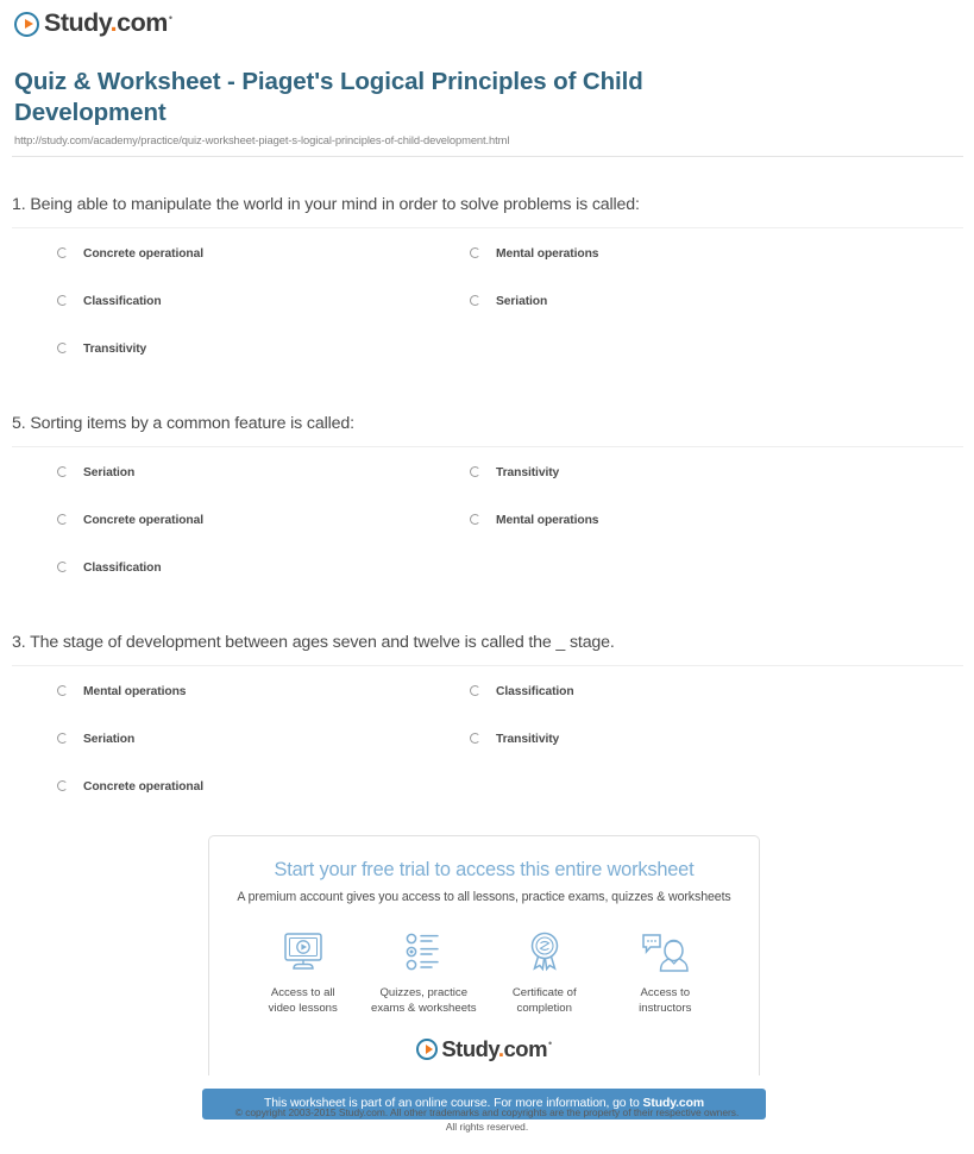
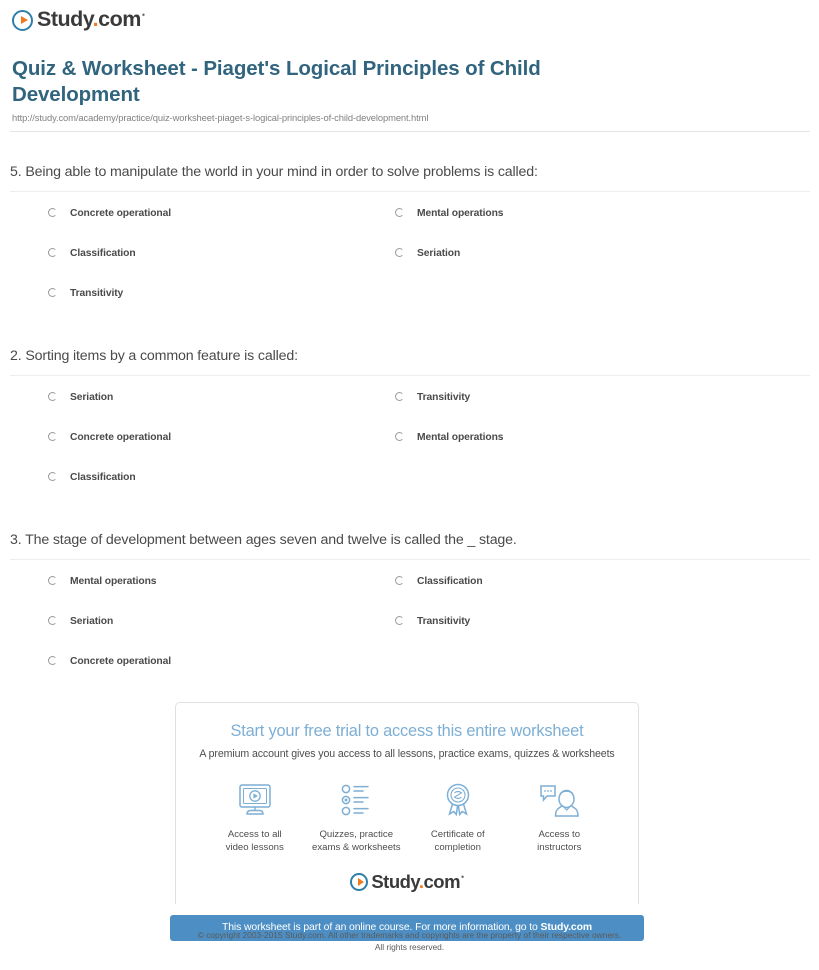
  Study.com•
  Quiz & Worksheet - Piaget's Logical Principles of Child Development
  http://study.com/academy/practice/quiz-worksheet-piaget-s-logical-principles-of-child-development.html
- 1. Being able to manipulate the world in your mind in order to solve problems is called:
+ 5. Being able to manipulate the world in your mind in order to solve problems is called:
  Concrete operational
  Mental operations
  Classification
  Seriation
  Transitivity
- 5. Sorting items by a common feature is called:
+ 2. Sorting items by a common feature is called:
  Seriation
  Transitivity
  Concrete operational
  Mental operations
  Classification
  3. The stage of development between ages seven and twelve is called the _ stage.
  Mental operations
  Classification
  Seriation
  Transitivity
  Concrete operational
  Start your free trial to access this entire worksheet
  A premium account gives you access to all lessons, practice exams, quizzes & worksheets
  Access to all
  video lessons
  Quizzes, practice
  exams & worksheets
  Certificate of
  completion
  Access to
  instructors
  Study.com•
  This worksheet is part of an online course. For more information, go to Study.com
  © copyright 2003-2015 Study.com. All other trademarks and copyrights are the property of their respective owners.
  All rights reserved.
